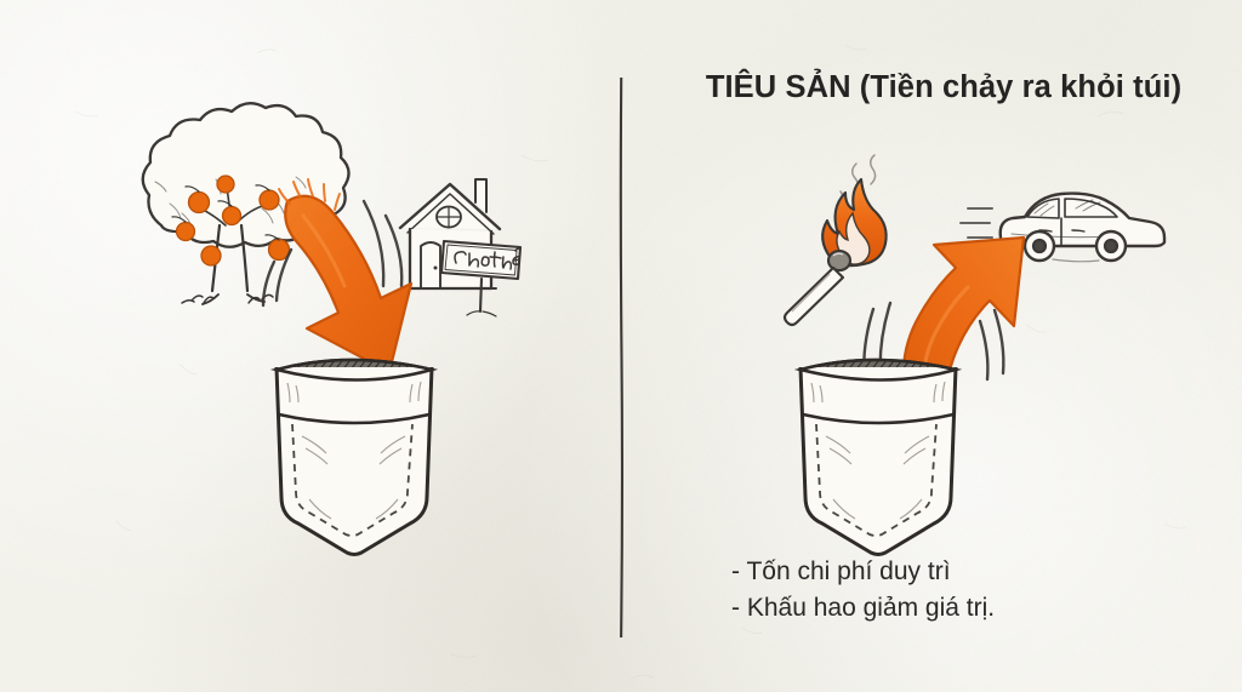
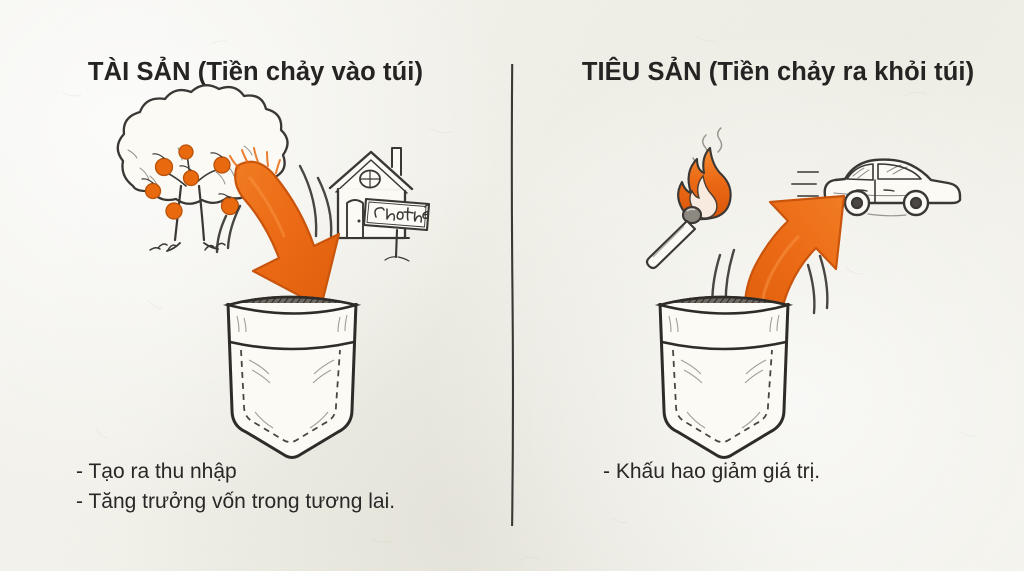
+ TÀI SẢN (Tiền chảy vào túi)
+ - Tạo ra thu nhập
+ - Tăng trưởng vốn trong tương lai.
  TIÊU SẢN (Tiền chảy ra khỏi túi)
- - Tốn chi phí duy trì
  - Khấu hao giảm giá trị.
